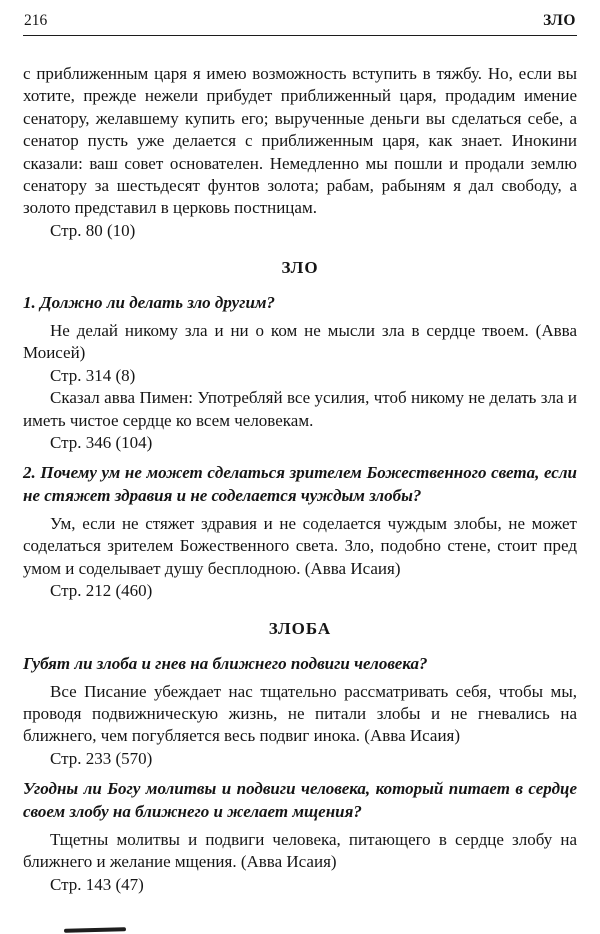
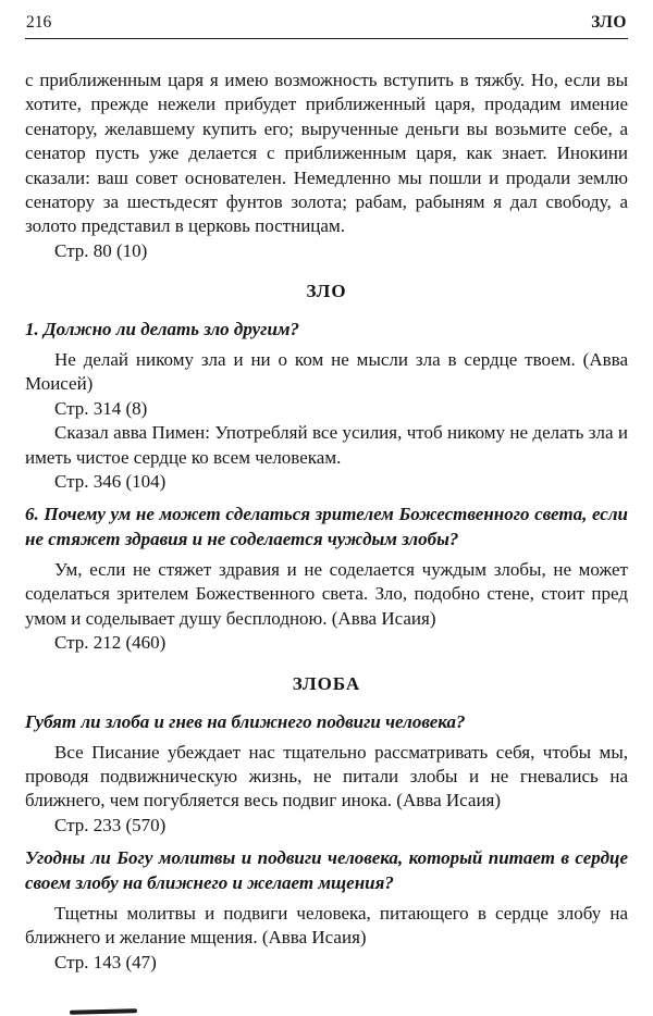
  216
  ЗЛО
- с приближенным царя я имею возможность вступить в тяжбу. Но, если вы хотите, прежде нежели прибудет приближенный царя, продадим имение сенатору, желавшему купить его; вырученные деньги вы сделаться себе, а сенатор пусть уже делается с приближенным царя, как знает. Инокини сказали: ваш совет основателен. Немедленно мы пошли и продали землю сенатору за шестьдесят фунтов золота; рабам, рабыням я дал свободу, а золото представил в церковь постницам.
+ с приближенным царя я имею возможность вступить в тяжбу. Но, если вы хотите, прежде нежели прибудет приближенный царя, продадим имение сенатору, желавшему купить его; вырученные деньги вы возьмите себе, а сенатор пусть уже делается с приближенным царя, как знает. Инокини сказали: ваш совет основателен. Немедленно мы пошли и продали землю сенатору за шестьдесят фунтов золота; рабам, рабыням я дал свободу, а золото представил в церковь постницам.
  Стр. 80 (10)
  ЗЛО
  1. Должно ли делать зло другим?
  Не делай никому зла и ни о ком не мысли зла в сердце твоем. (Авва Моисей)
  Стр. 314 (8)
  Сказал авва Пимен: Употребляй все усилия, чтоб никому не делать зла и иметь чистое сердце ко всем человекам.
  Стр. 346 (104)
- 2. Почему ум не может сделаться зрителем Божественного света, если не стяжет здравия и не соделается чуждым злобы?
+ 6. Почему ум не может сделаться зрителем Божественного света, если не стяжет здравия и не соделается чуждым злобы?
  Ум, если не стяжет здравия и не соделается чуждым злобы, не может соделаться зрителем Божественного света. Зло, подобно стене, стоит пред умом и соделывает душу бесплодною. (Авва Исаия)
  Стр. 212 (460)
  ЗЛОБА
  Губят ли злоба и гнев на ближнего подвиги человека?
  Все Писание убеждает нас тщательно рассматривать себя, чтобы мы, проводя подвижническую жизнь, не питали злобы и не гневались на ближнего, чем погубляется весь подвиг инока. (Авва Исаия)
  Стр. 233 (570)
  Угодны ли Богу молитвы и подвиги человека, который питает в сердце своем злобу на ближнего и желает мщения?
  Тщетны молитвы и подвиги человека, питающего в сердце злобу на ближнего и желание мщения. (Авва Исаия)
  Стр. 143 (47)
